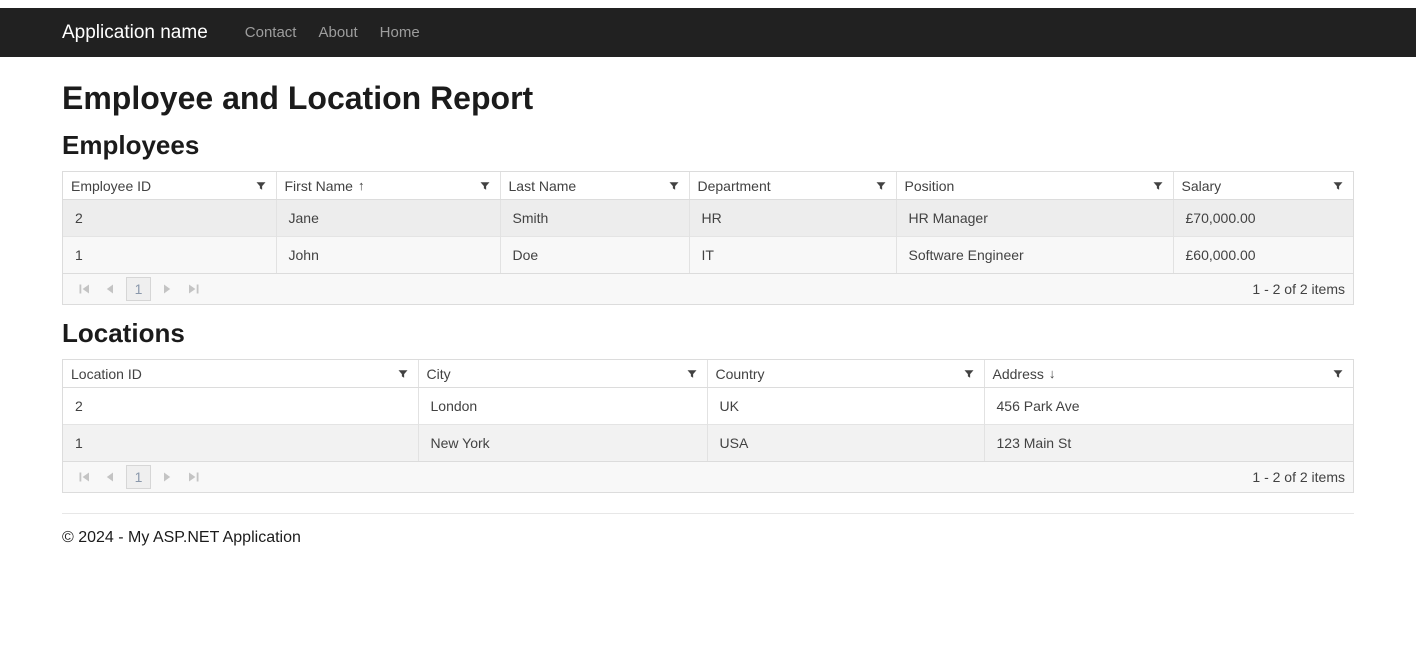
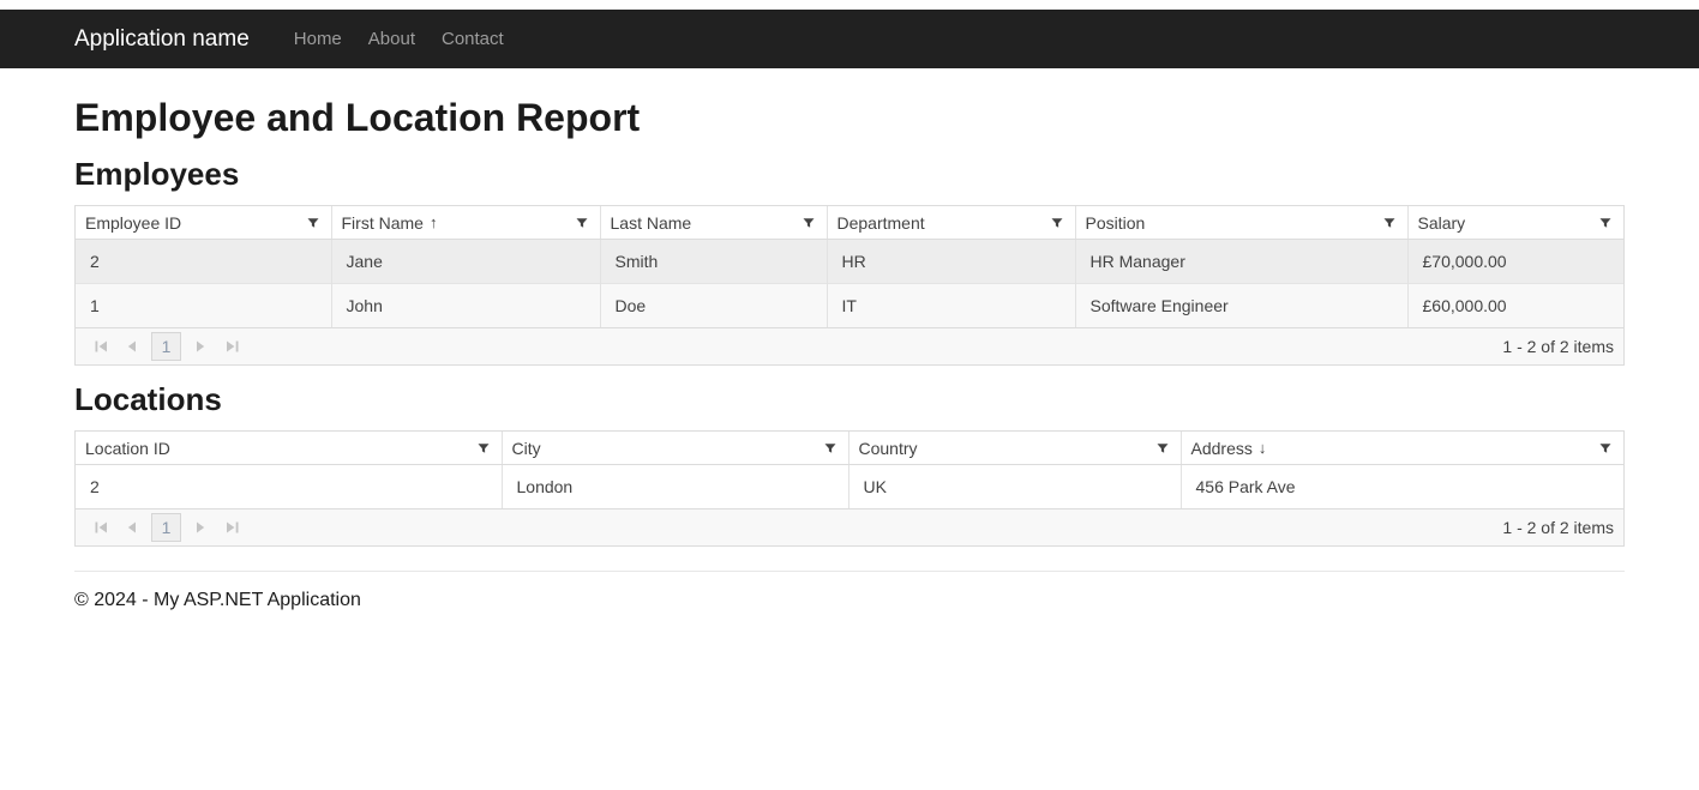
  Application name
- Contact
+ Home
  About
- Home
+ Contact
  Employee and Location Report
  Employees
  Employee ID	First Name ↑	Last Name	Department	Position	Salary
  2	Jane	Smith	HR	HR Manager	£70,000.00
  1	John	Doe	IT	Software Engineer	£60,000.00
  1
  1 - 2 of 2 items
  Locations
  Location ID	City	Country	Address ↓
  2	London	UK	456 Park Ave
- 1	New York	USA	123 Main St
  1
  1 - 2 of 2 items
  © 2024 - My ASP.NET Application
